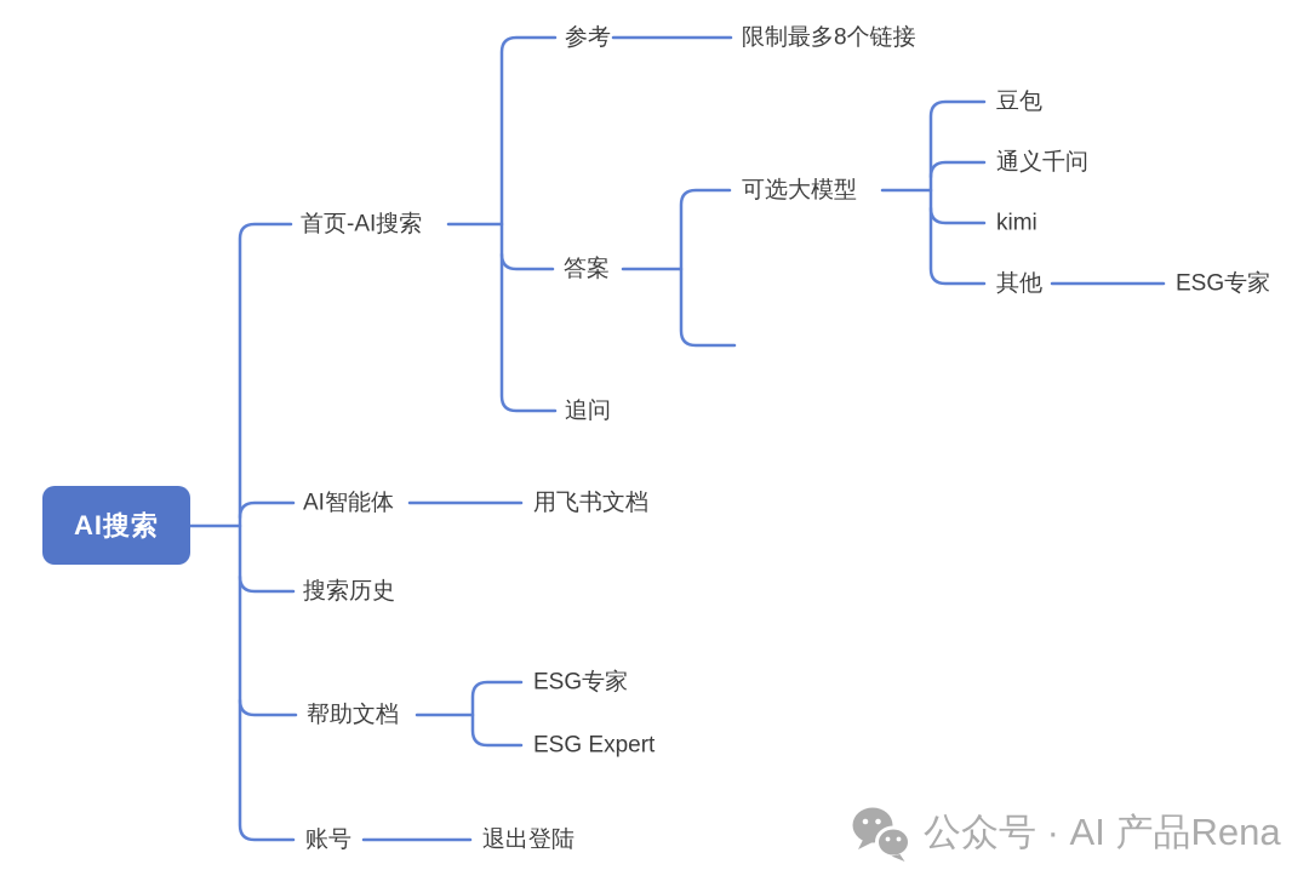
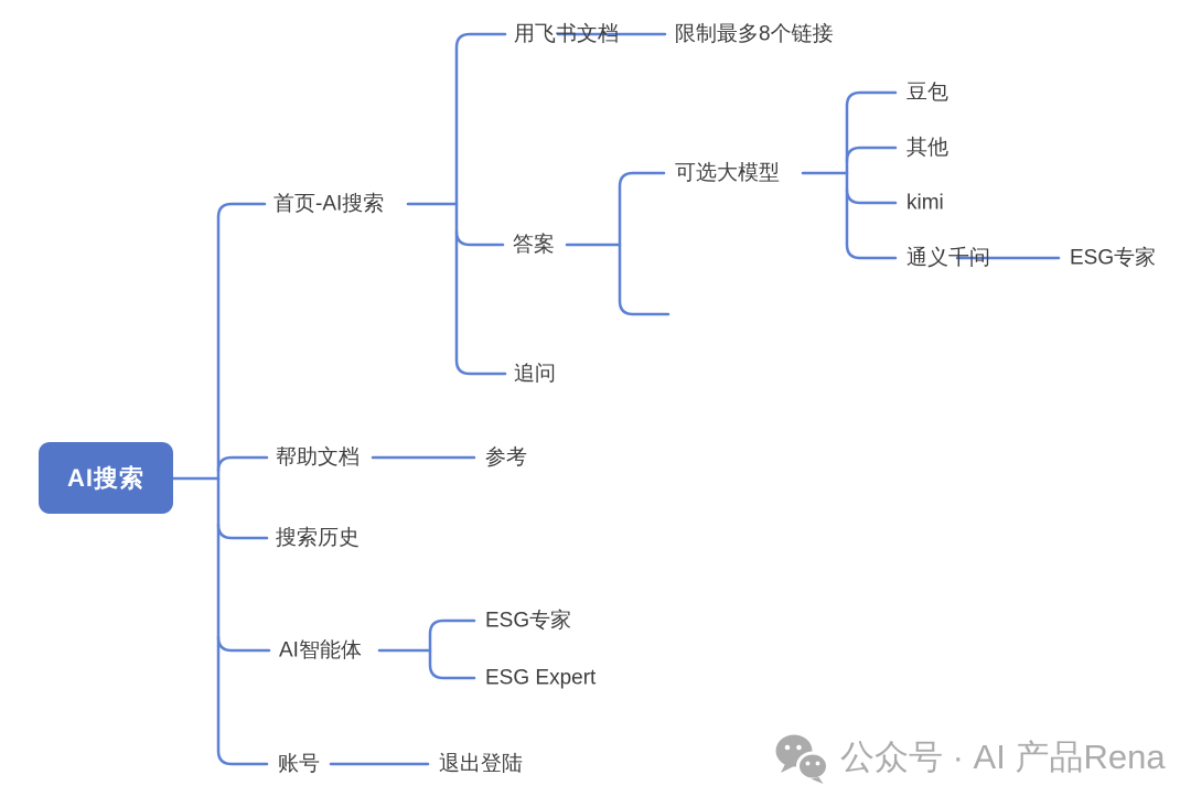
  AI搜索
  首页-AI搜索
- AI智能体
+ 帮助文档
  搜索历史
- 帮助文档
+ AI智能体
  账号
- 参考
+ 用飞书文档
  限制最多8个链接
  答案
  追问
  可选大模型
  豆包
- 通义千问
+ 其他
  kimi
- 其他
+ 通义千问
  ESG专家
- 用飞书文档
+ 参考
  ESG专家
  ESG Expert
  退出登陆
  公众号 · AI 产品Rena
